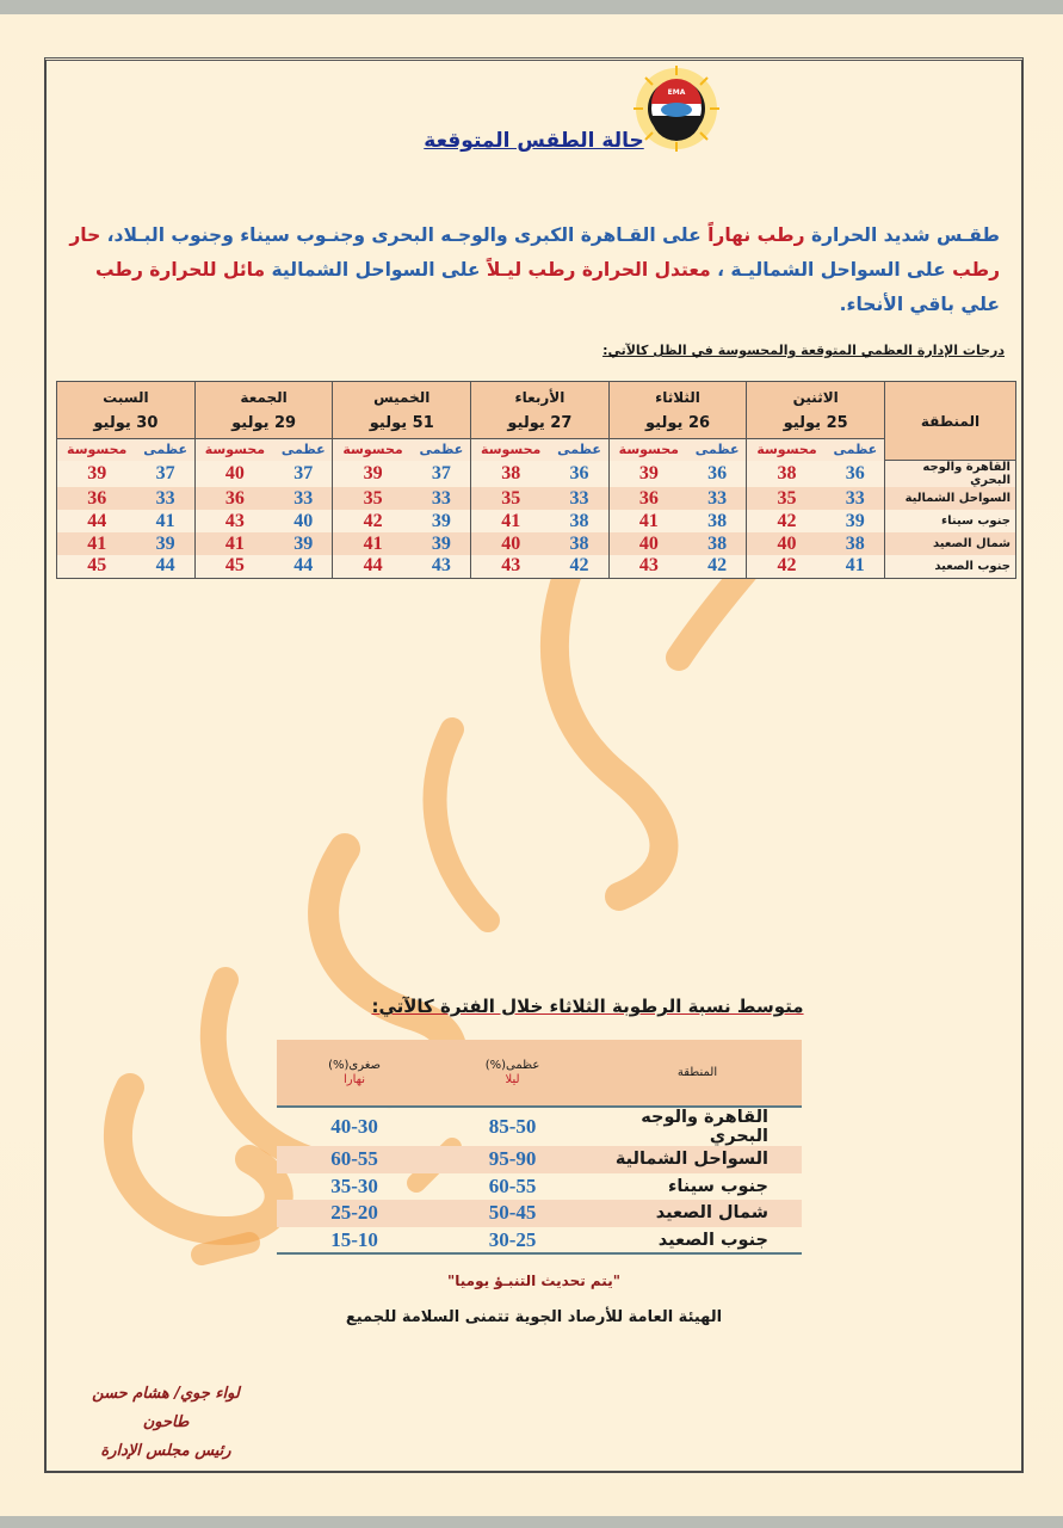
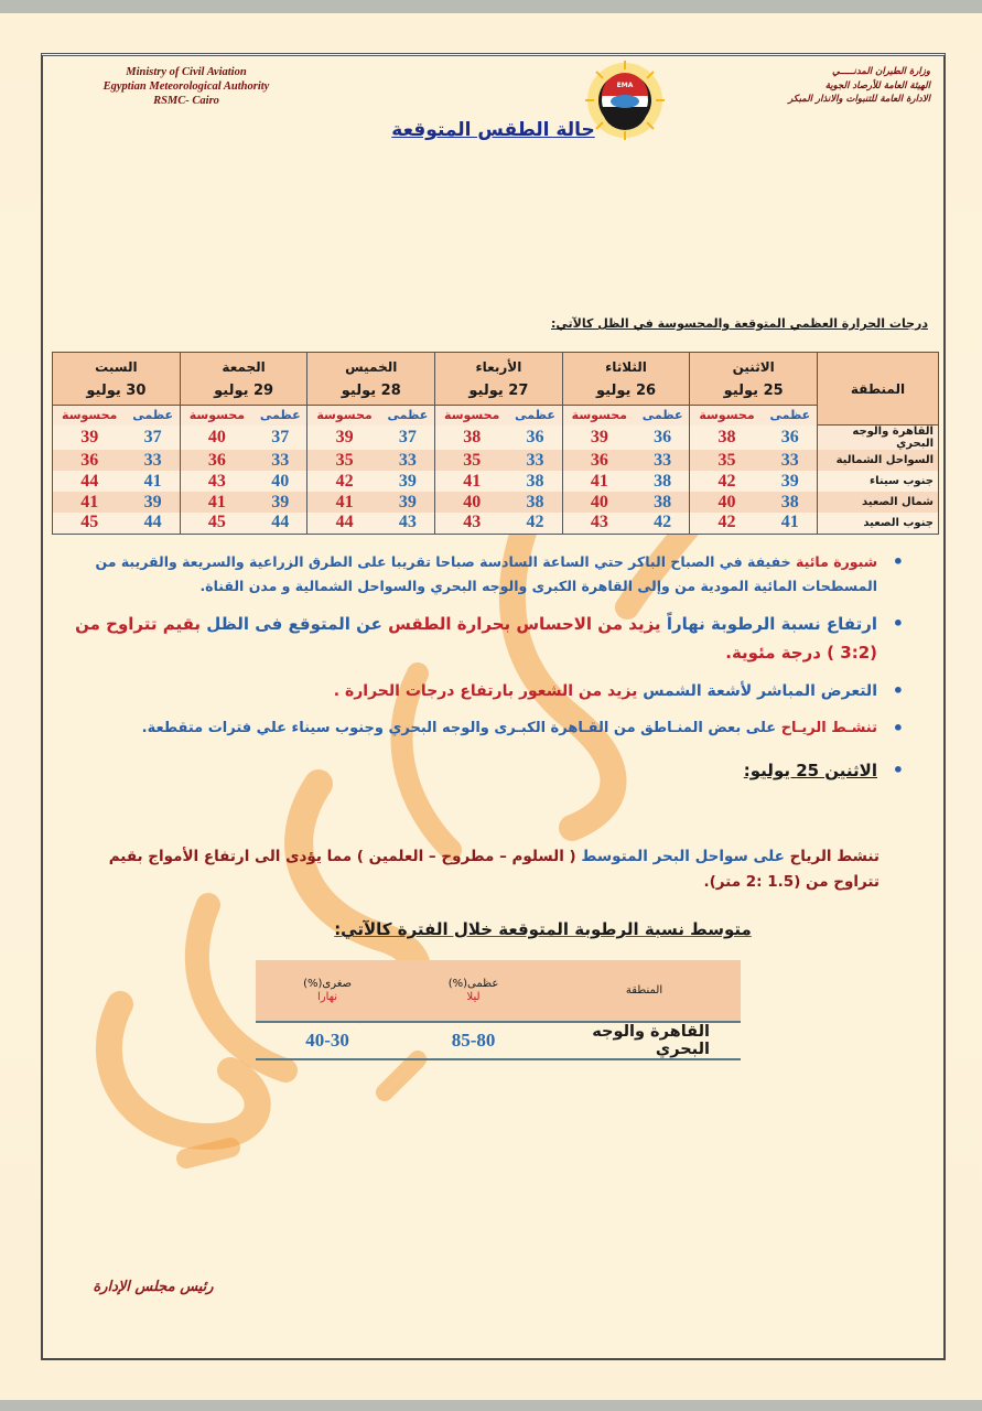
+ Ministry of Civil Aviation
+ Egyptian Meteorological Authority
+ RSMC- Cairo
+ وزارة الطيران المدنـــــي
+ الهيئة العامة للأرصاد الجوية
+ الادارة العامة للتنبوات والانذار المبكر
  حالة الطقس المتوقعة
- طقـس شديد الحرارة رطب نهاراً على القـاهرة الكبرى والوجـه البحرى وجنـوب سيناء وجنوب البـلاد، حار رطب على السواحل الشماليـة ، معتدل الحرارة رطب ليـلاً على السواحل الشمالية مائل للحرارة رطب علي باقي الأنحاء.
- درجات الإدارة العظمي المتوقعة والمحسوسة في الظل كالآتي:
+ درجات الحرارة العظمي المتوقعة والمحسوسة في الظل كالآتي:
- المنطقة	الاثنين25 يوليو	الثلاثاء26 يوليو	الأربعاء27 يوليو	الخميس51 يوليو	الجمعة29 يوليو	السبت30 يوليو
+ المنطقة	الاثنين25 يوليو	الثلاثاء26 يوليو	الأربعاء27 يوليو	الخميس28 يوليو	الجمعة29 يوليو	السبت30 يوليو
  عظمى	محسوسة	عظمى	محسوسة	عظمى	محسوسة	عظمى	محسوسة	عظمى	محسوسة	عظمى	محسوسة
  القاهرة والوجه البحري	36	38	36	39	36	38	37	39	37	40	37	39
  السواحل الشمالية	33	35	33	36	33	35	33	35	33	36	33	36
  جنوب سيناء	39	42	38	41	38	41	39	42	40	43	41	44
  شمال الصعيد	38	40	38	40	38	40	39	41	39	41	39	41
  جنوب الصعيد	41	42	42	43	42	43	43	44	44	45	44	45
+ شبورة مائية خفيفة في الصباح الباكر حتي الساعة السادسة صباحا تقريبا على الطرق الزراعية والسريعة والقريبة من المسطحات المائية المودية من وإلى القاهرة الكبرى والوجه البحري والسواحل الشمالية و مدن القناة.
+ ارتفاع نسبة الرطوبة نهاراً يزيد من الاحساس بحرارة الطقس عن المتوقع فى الظل بقيم تتراوح من (3:2 ) درجة مئوية.
+ التعرض المباشر لأشعة الشمس يزيد من الشعور بارتفاع درجات الحرارة .
+ تنشـط الريـاح على بعض المنـاطق من القـاهرة الكبـرى والوجه البحري وجنوب سيناء علي فترات متقطعة.
+ الاثنين 25 يوليو:
+ تنشط الرياح على سواحل البحر المتوسط ( السلوم – مطروح – العلمين ) مما يؤدى الى ارتفاع الأمواج بقيم تتراوح من (1.5 :2 متر).
- متوسط نسبة الرطوبة الثلاثاء خلال الفترة كالآتي:
+ متوسط نسبة الرطوبة المتوقعة خلال الفترة كالآتي:
  المنطقة	عظمى(%) ليلا	صغرى(%) نهارا
- القاهرة والوجه البحري	85-50	40-30
+ القاهرة والوجه البحري	85-80	40-30
- السواحل الشمالية	95-90	60-55
- جنوب سيناء	60-55	35-30
- شمال الصعيد	50-45	25-20
- جنوب الصعيد	30-25	15-10
- "يتم تحديث التنبـؤ يوميا"
- الهيئة العامة للأرصاد الجوية تتمنى السلامة للجميع
- لواء جوي/ هشام حسن طاحون
  رئيس مجلس الإدارة
